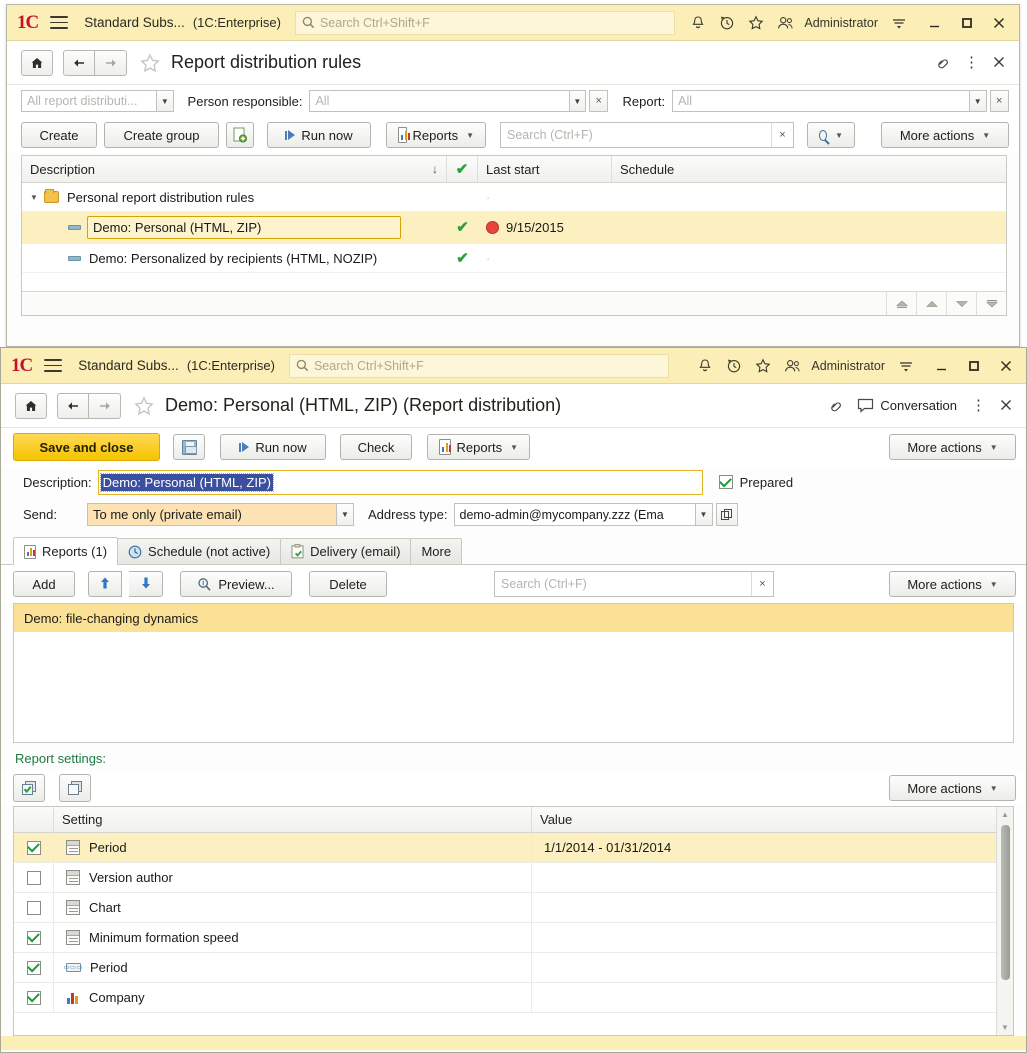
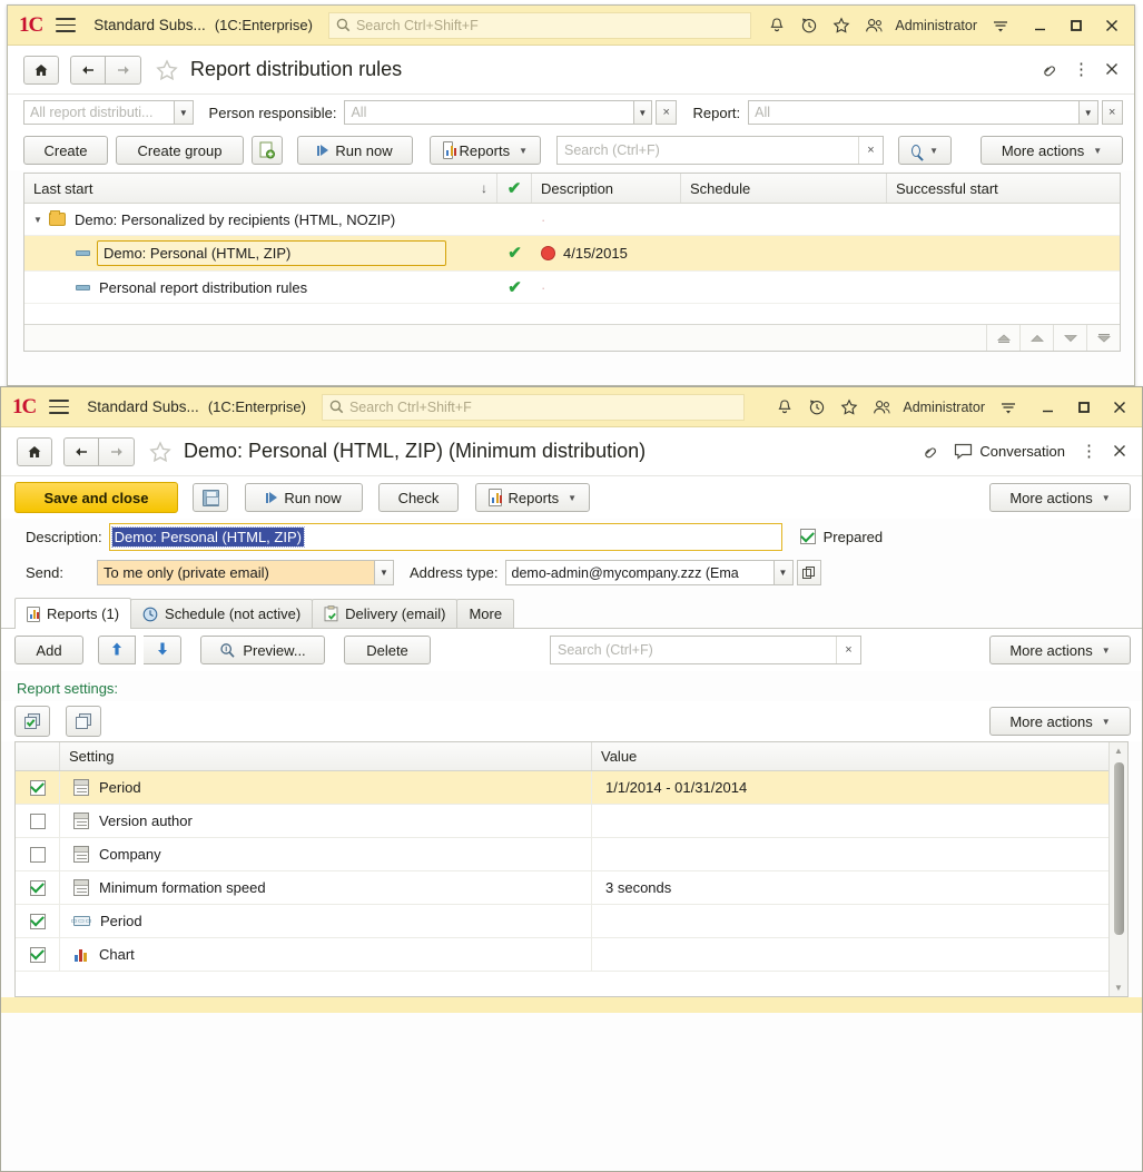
  1C
  Standard Subs...
  (1C:Enterprise)
  Search Ctrl+Shift+F
  Administrator
  Report distribution rules
  ⋮
  All report distributi...
  ▼
  Person responsible:
  All
  ▼
  ×
  Report:
  All
  ▼
  ×
  Create
  Create group
  Run now
  Reports
  ▼
  Search (Ctrl+F)
  ×
  ▼
  More actions
  ▼
- Description
+ Last start
  ↓
  ✔
- Last start
+ Description
  Schedule
+ Successful start
  ▼
- Personal report distribution rules
+ Demo: Personalized by recipients (HTML, NOZIP)
  ·
  Demo: Personal (HTML, ZIP)
  ✔
- 9/15/2015
+ 4/15/2015
- Demo: Personalized by recipients (HTML, NOZIP)
+ Personal report distribution rules
  ✔
  ·
  1C
  Standard Subs...
  (1C:Enterprise)
  Search Ctrl+Shift+F
  Administrator
- Demo: Personal (HTML, ZIP) (Report distribution)
+ Demo: Personal (HTML, ZIP) (Minimum distribution)
  Conversation
  ⋮
  Save and close
  Run now
  Check
  Reports
  ▼
  More actions
  ▼
  Description:
  Demo: Personal (HTML, ZIP)
  Prepared
  Send:
  To me only (private email)
  ▼
  Address type:
  demo-admin@mycompany.zzz (Ema
  ▼
  Reports (1)
  Schedule (not active)
  Delivery (email)
  More
  Add
  Preview...
  Delete
  Search (Ctrl+F)
  ×
  More actions
  ▼
- Demo: file-changing dynamics
  Report settings:
  More actions
  ▼
  Setting
  Value
  Period
  1/1/2014 - 01/31/2014
  Version author
- Chart
+ Company
  Minimum formation speed
+ 3 seconds
  Period
- Company
+ Chart
  ▲
  ▼
